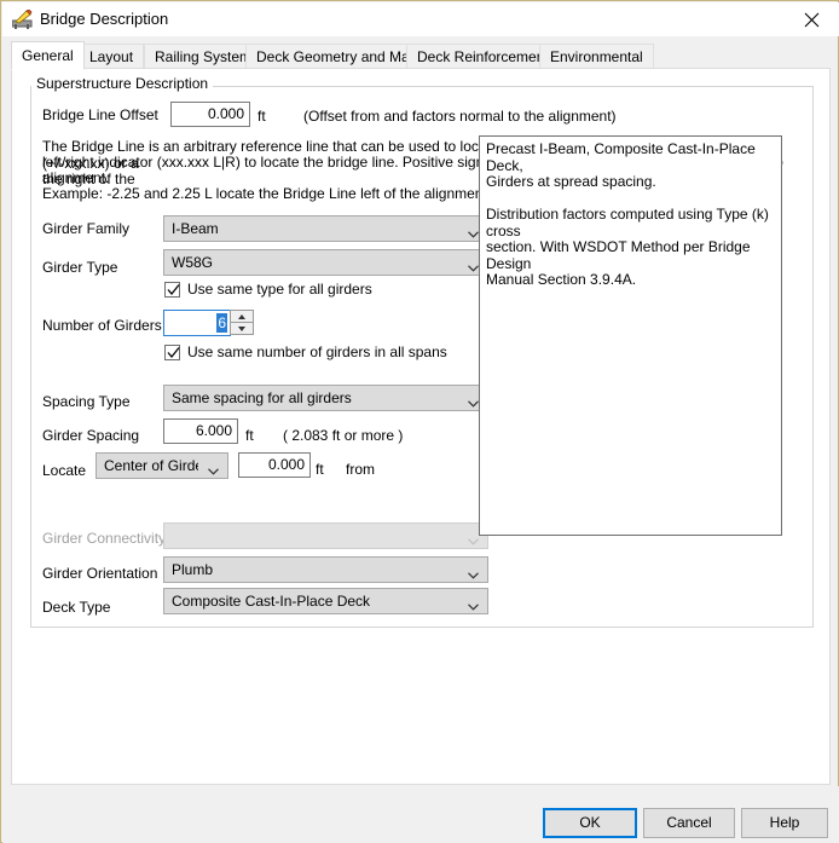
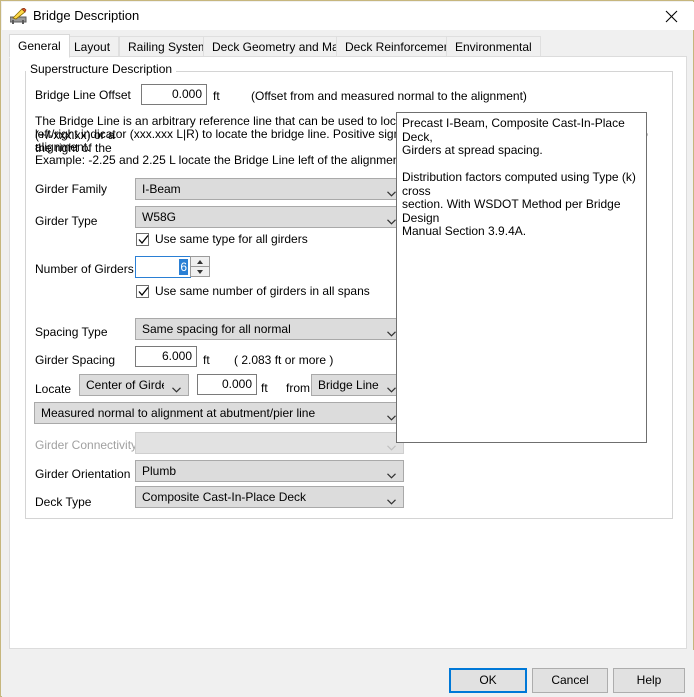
  Bridge Description
  General
  Layout
  Railing Syste
  Deck Reinforceme
  Environmental
  Superstructure Description
  Bridge Line Offset
  0.000
  ft
- (Offset from and factors normal to the alignment)
+ (Offset from and measured normal to the alignment)
  alignment.
  Example: -2.25 and 2.25 L locate the Bridge Line left of the alignme
  Girder Family
  I-Beam
  Girder Type
  W58G
  Use same type for all girders
  Number of Girders
  6
  Use same number of girders in all spans
  Spacing Type
- Same spacing for all girders
+ Same spacing for all normal
  Girder Spacing
  6.000
  ft
  ( 2.083 ft or more )
  Locate
  Center of Gird
  0.000
  ft
  from
+ Bridge Line
+ Measured normal to alignment at abutment/pier line
  Girder Connectivit
  Girder Orientation
  Plumb
  Deck Type
  Composite Cast-In-Place Deck
  Precast I-Beam, Composite Cast-In-Place Deck,
  Girders at spread spacing.
  Distribution factors computed using Type (k) cross
  section. With WSDOT Method per Bridge Design
  Manual Section 3.9.4A.
  OK
  Cancel
  Help
